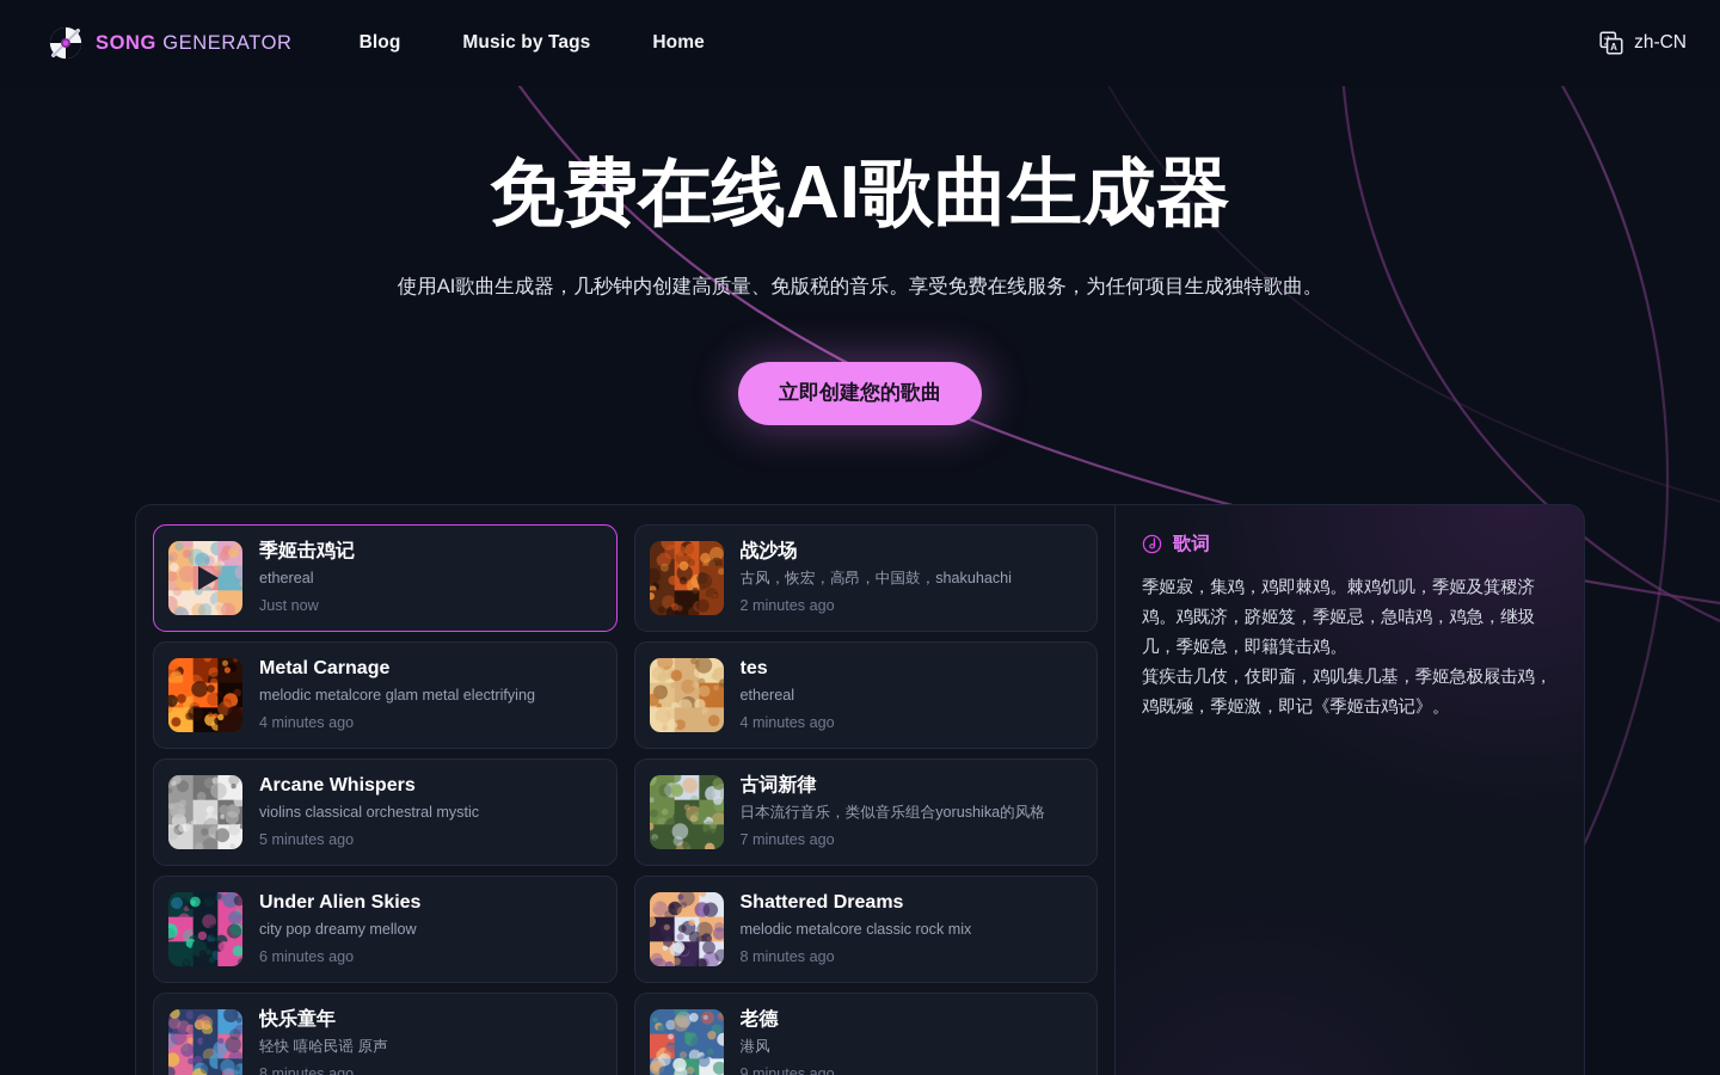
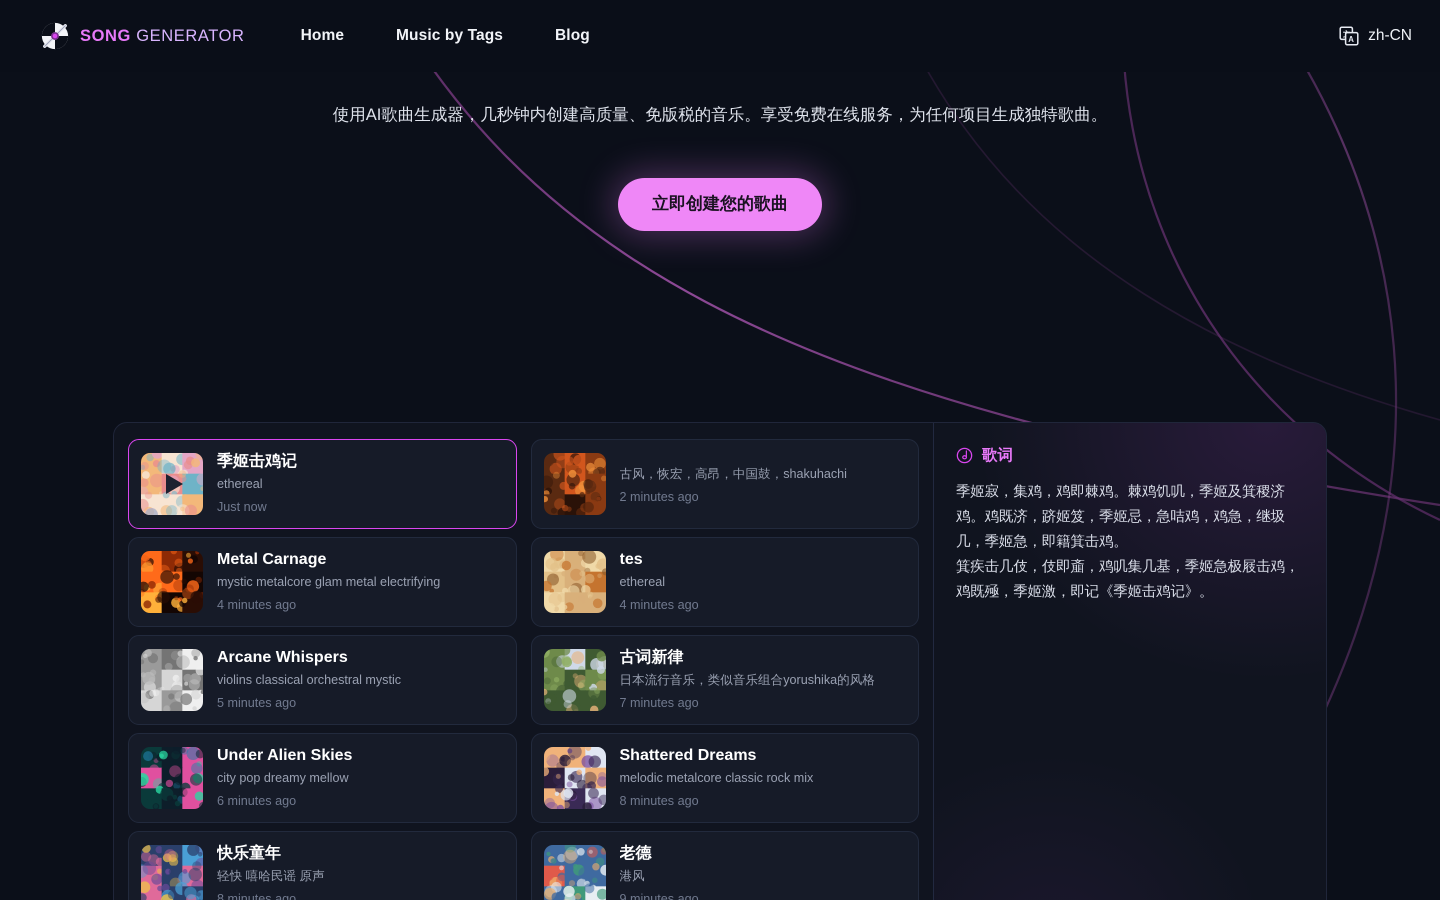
  SONG GENERATOR
- Blog
+ Home
  Music by Tags
- Home
+ Blog
  A
  zh-CN
- 免费在线AI歌曲生成器
  使用AI歌曲生成器，几秒钟内创建高质量、免版税的音乐。享受免费在线服务，为任何项目生成独特歌曲。
  立即创建您的歌曲
  季姬击鸡记
  ethereal
  Just now
- 战沙场
  古风，恢宏，高昂，中国鼓，shakuhachi
  2 minutes ago
  Metal Carnage
- melodic metalcore glam metal electrifying
+ mystic metalcore glam metal electrifying
  4 minutes ago
  tes
  ethereal
  4 minutes ago
  Arcane Whispers
  violins classical orchestral mystic
  5 minutes ago
  古词新律
  日本流行音乐，类似音乐组合yorushika的风格
  7 minutes ago
  Under Alien Skies
  city pop dreamy mellow
  6 minutes ago
  Shattered Dreams
  melodic metalcore classic rock mix
  8 minutes ago
  快乐童年
  轻快 嘻哈民谣 原声
  8 minutes ago
  老德
  港风
  9 minutes ago
  歌词
  季姬寂，集鸡，鸡即棘鸡。棘鸡饥叽，季姬及箕稷济鸡。鸡既济，跻姬笈，季姬忌，急咭鸡，鸡急，继圾几，季姬急，即籍箕击鸡。
  箕疾击几伎，伎即齑，鸡叽集几基，季姬急极屐击鸡，鸡既殛，季姬激，即记《季姬击鸡记》。
